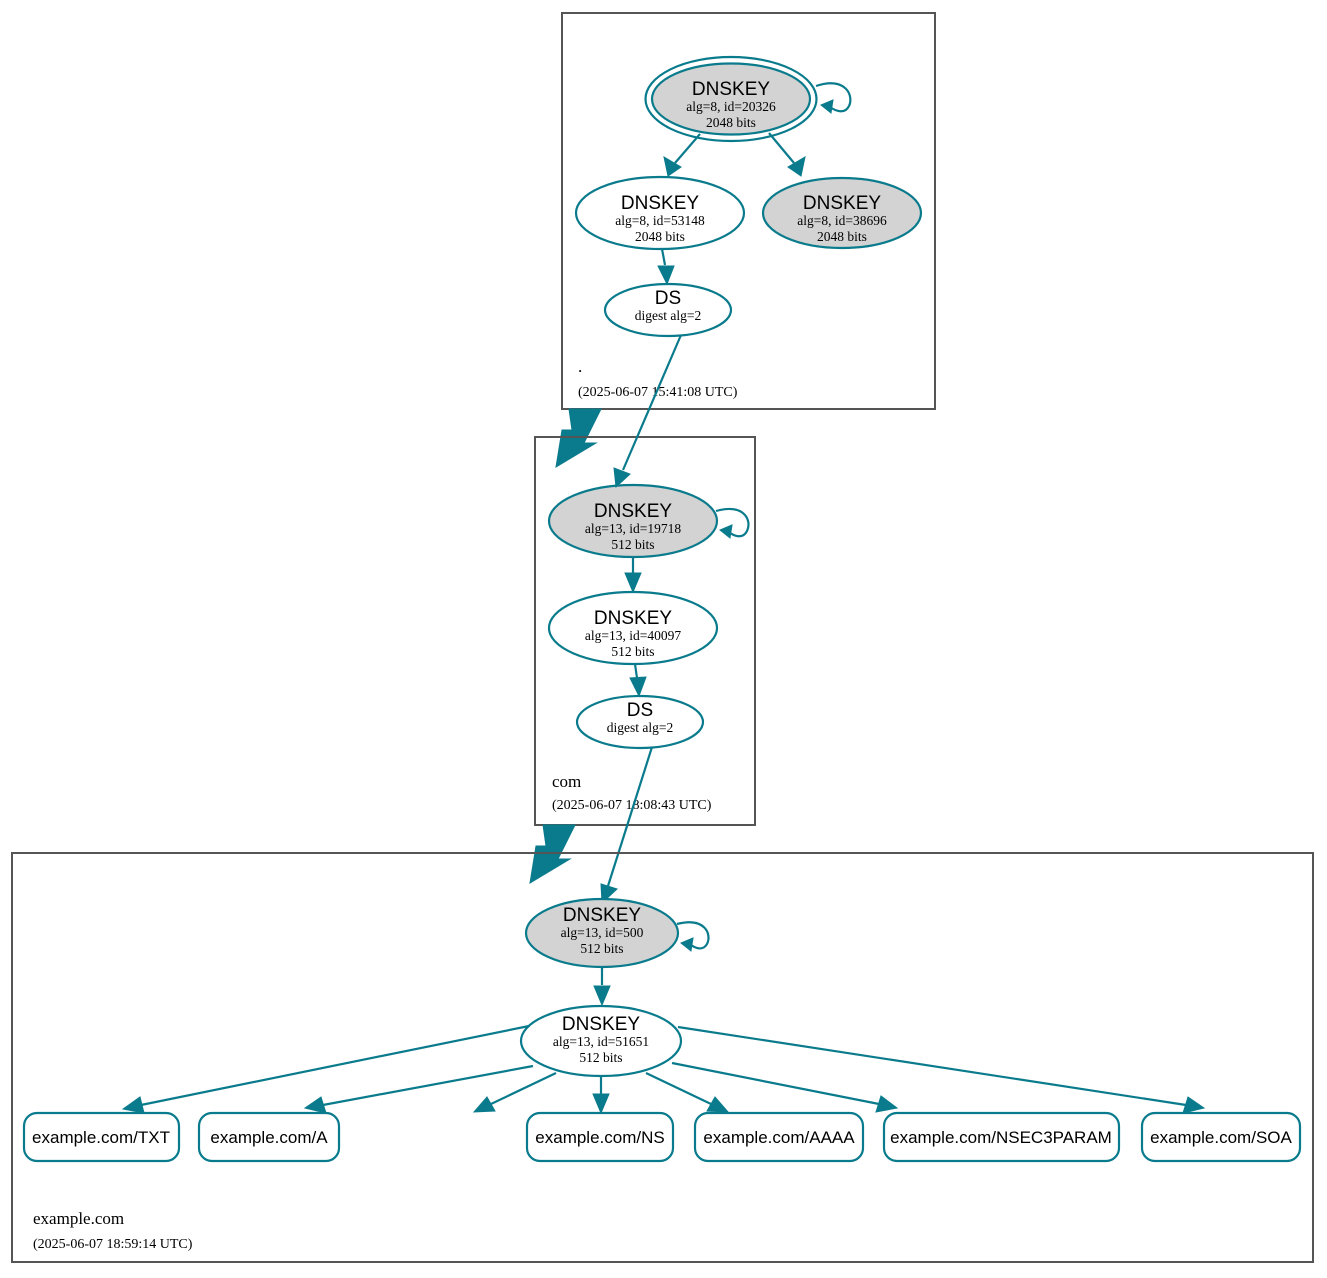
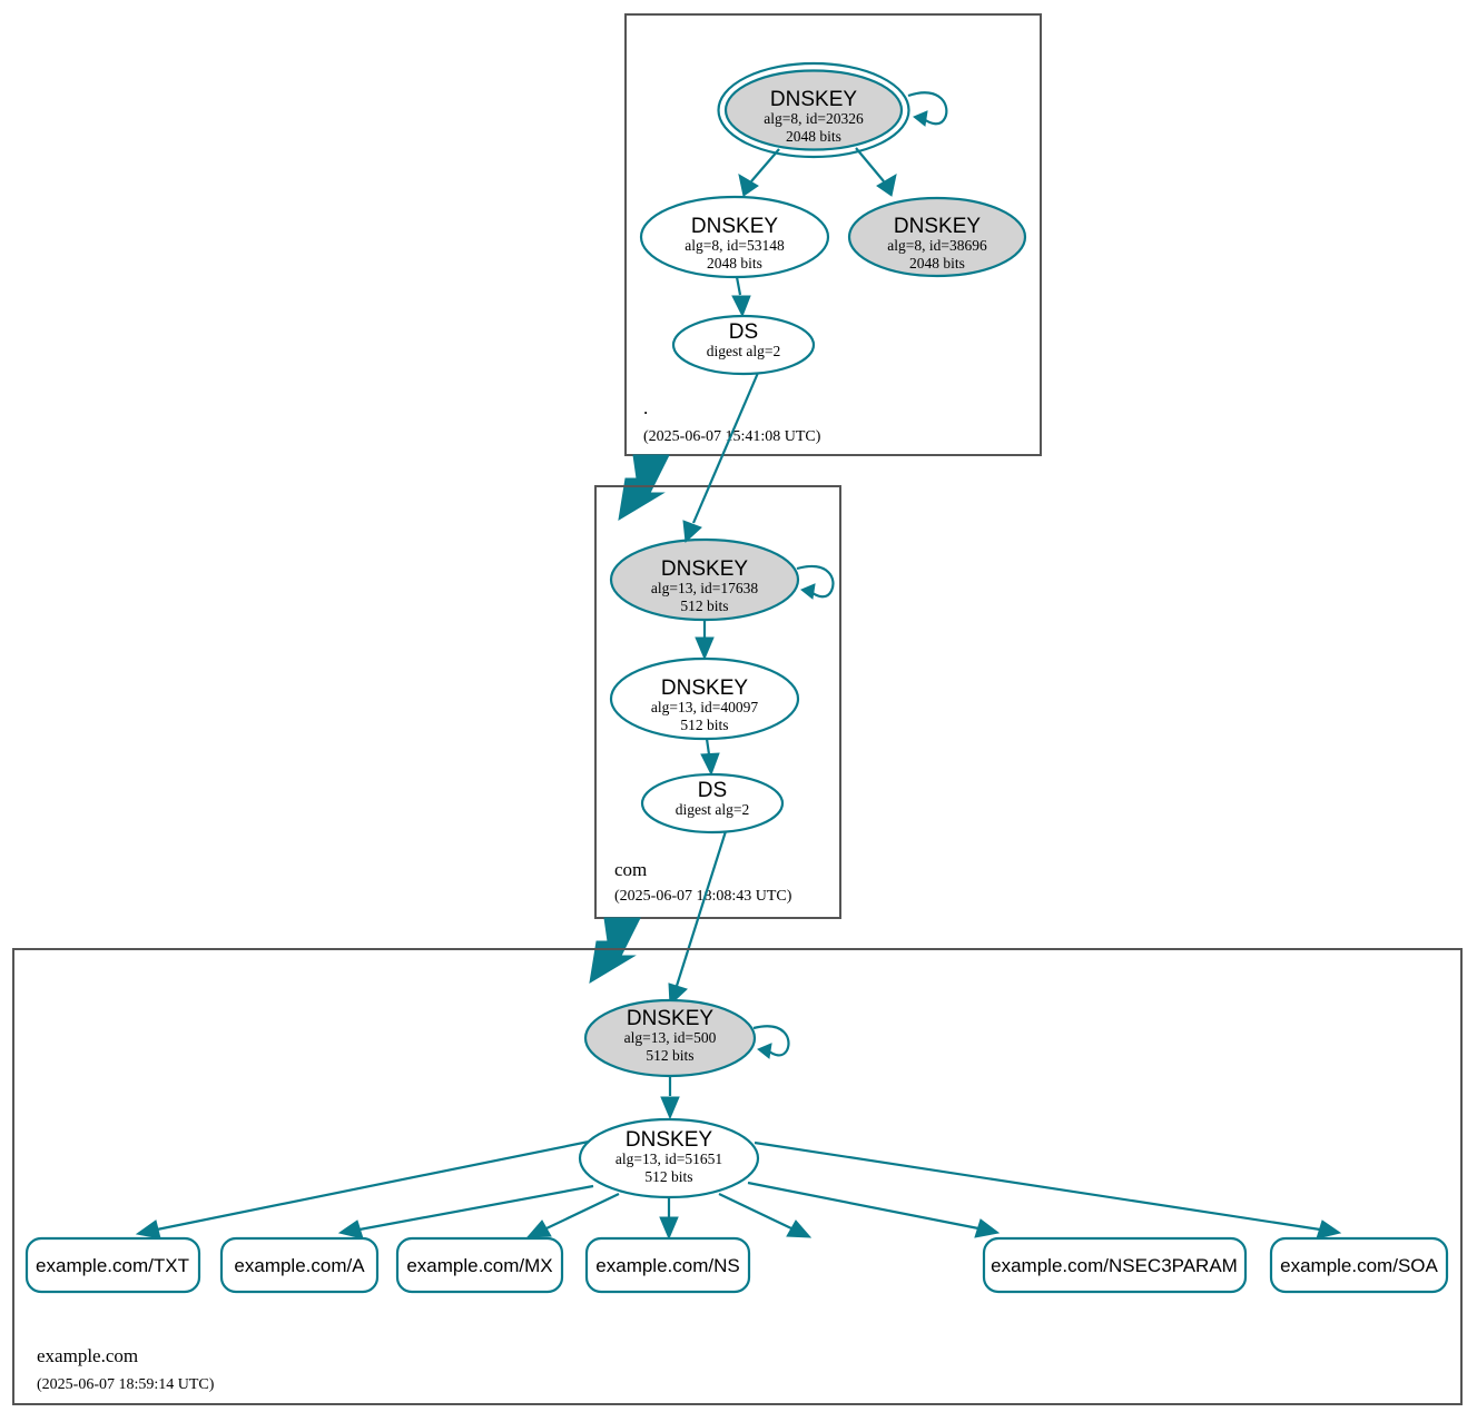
  DNSKEY
  alg=8, id=20326
  2048 bits
  DNSKEY
  alg=8, id=53148
  2048 bits
  DNSKEY
  alg=8, id=38696
  2048 bits
  DS
  digest alg=2
  .
  (2025-06-07 15:41:08 UTC)
  DNSKEY
- alg=13, id=19718
+ alg=13, id=17638
  512 bits
  DNSKEY
  alg=13, id=40097
  512 bits
  DS
  digest alg=2
  com
  (2025-06-07 18:08:43 UTC)
  DNSKEY
  alg=13, id=500
  512 bits
  DNSKEY
  alg=13, id=51651
  512 bits
  example.com/TXT
  example.com/A
+ example.com/MX
  example.com/NS
- example.com/AAAA
  example.com/NSEC3PARAM
  example.com/SOA
  example.com
  (2025-06-07 18:59:14 UTC)
